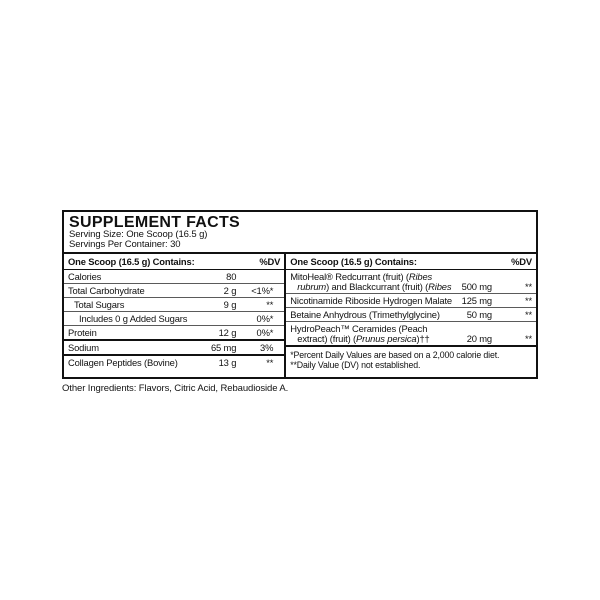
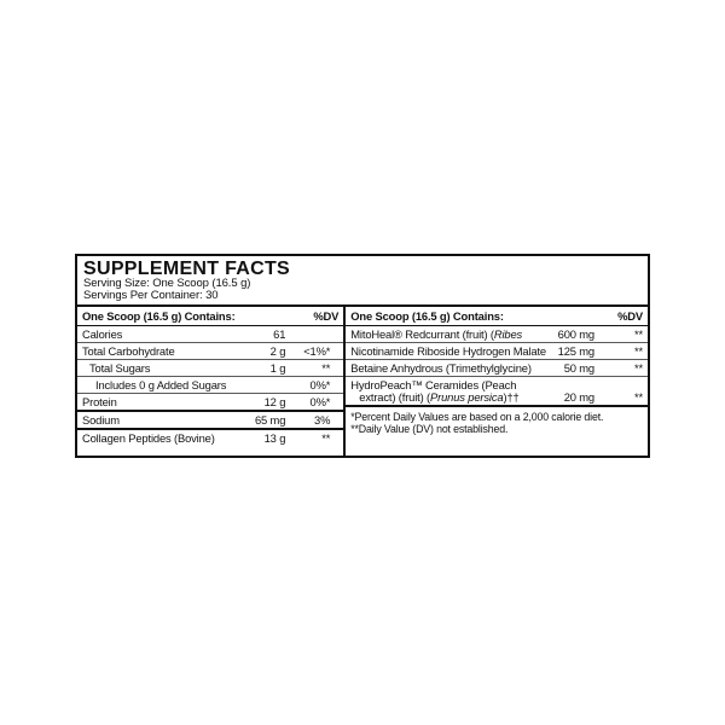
  SUPPLEMENT FACTS
  Serving Size: One Scoop (16.5 g)
  Servings Per Container: 30
  One Scoop (16.5 g) Contains:
  %DV
  Calories
- 80
+ 61
  Total Carbohydrate
  2 g
  <1%*
  Total Sugars
- 9 g
+ 1 g
  **
  Includes 0 g Added Sugars
  0%*
  Protein
  12 g
  0%*
  Sodium
  65 mg
  3%
  Collagen Peptides (Bovine)
  13 g
  **
  One Scoop (16.5 g) Contains:
  %DV
  MitoHeal® Redcurrant (fruit) (Ribes
- rubrum) and Blackcurrant (fruit) (Ribes
- 500 mg
+ 600 mg
  **
  Nicotinamide Riboside Hydrogen Malate
  125 mg
  **
  Betaine Anhydrous (Trimethylglycine)
  50 mg
  **
  HydroPeach™ Ceramides (Peach
  extract) (fruit) (Prunus persica)††
  20 mg
  **
  *Percent Daily Values are based on a 2,000 calorie diet.
  **Daily Value (DV) not established.
- Other Ingredients: Flavors, Citric Acid, Rebaudioside A.
